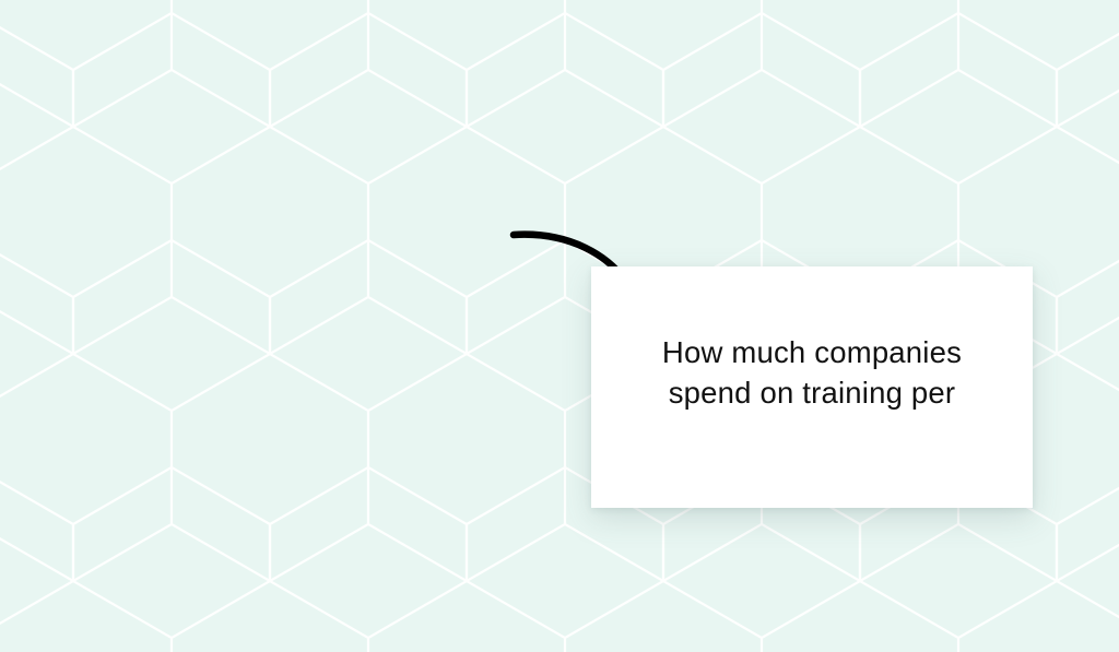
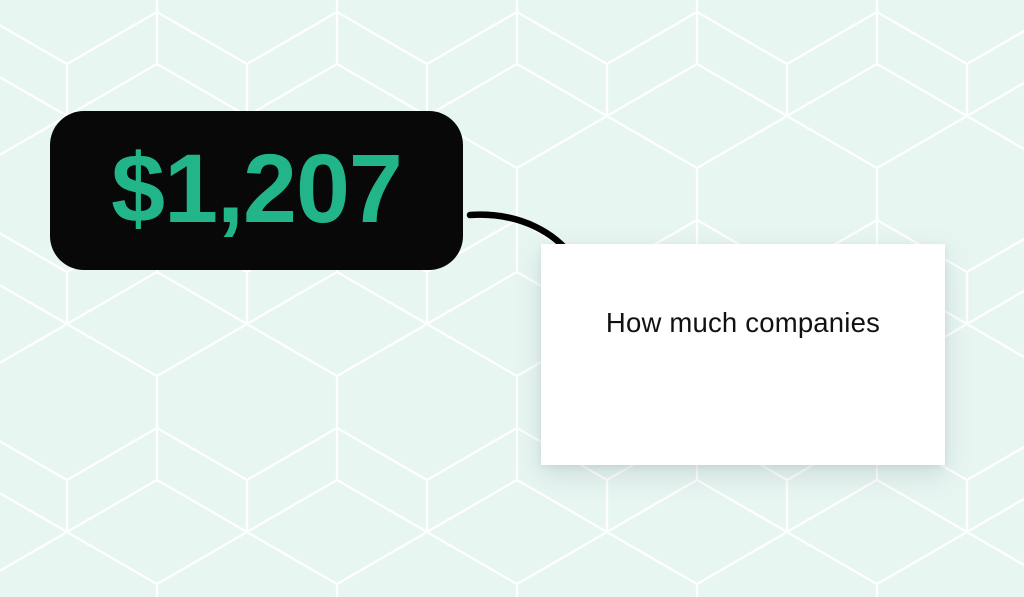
+ $1,207
  How much companies
- spend on training per
